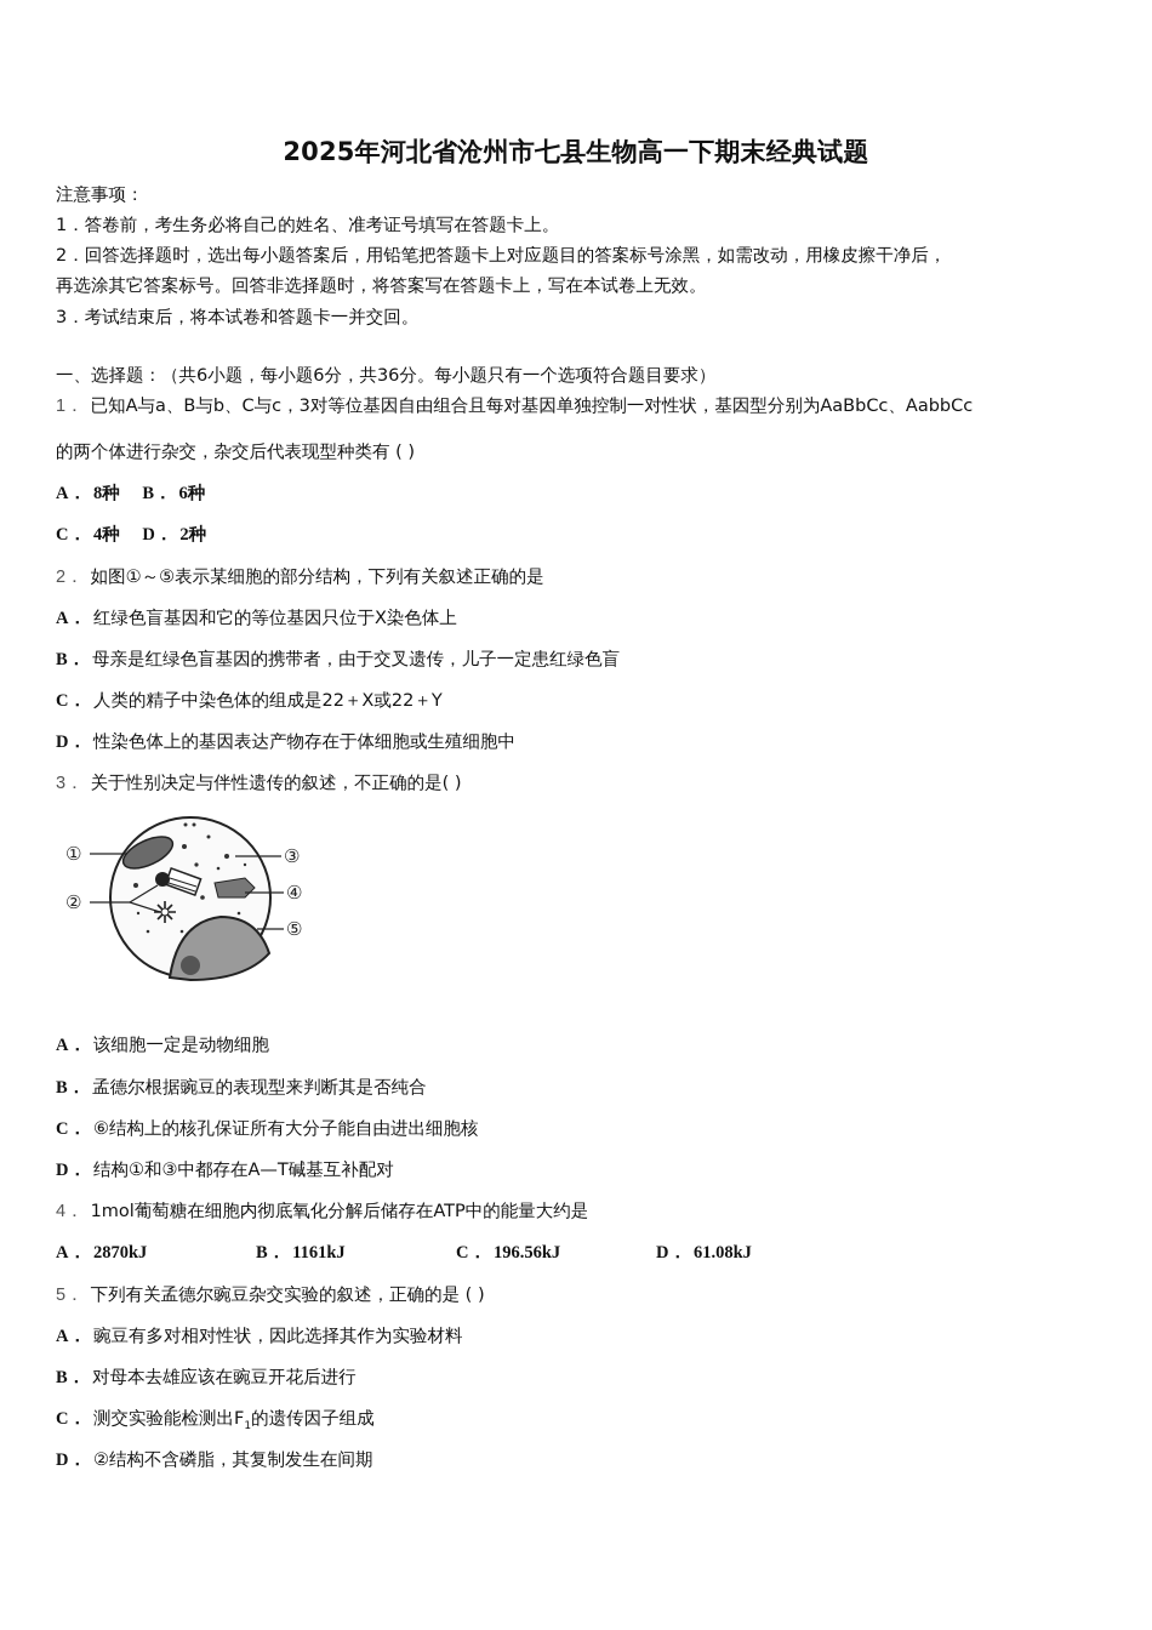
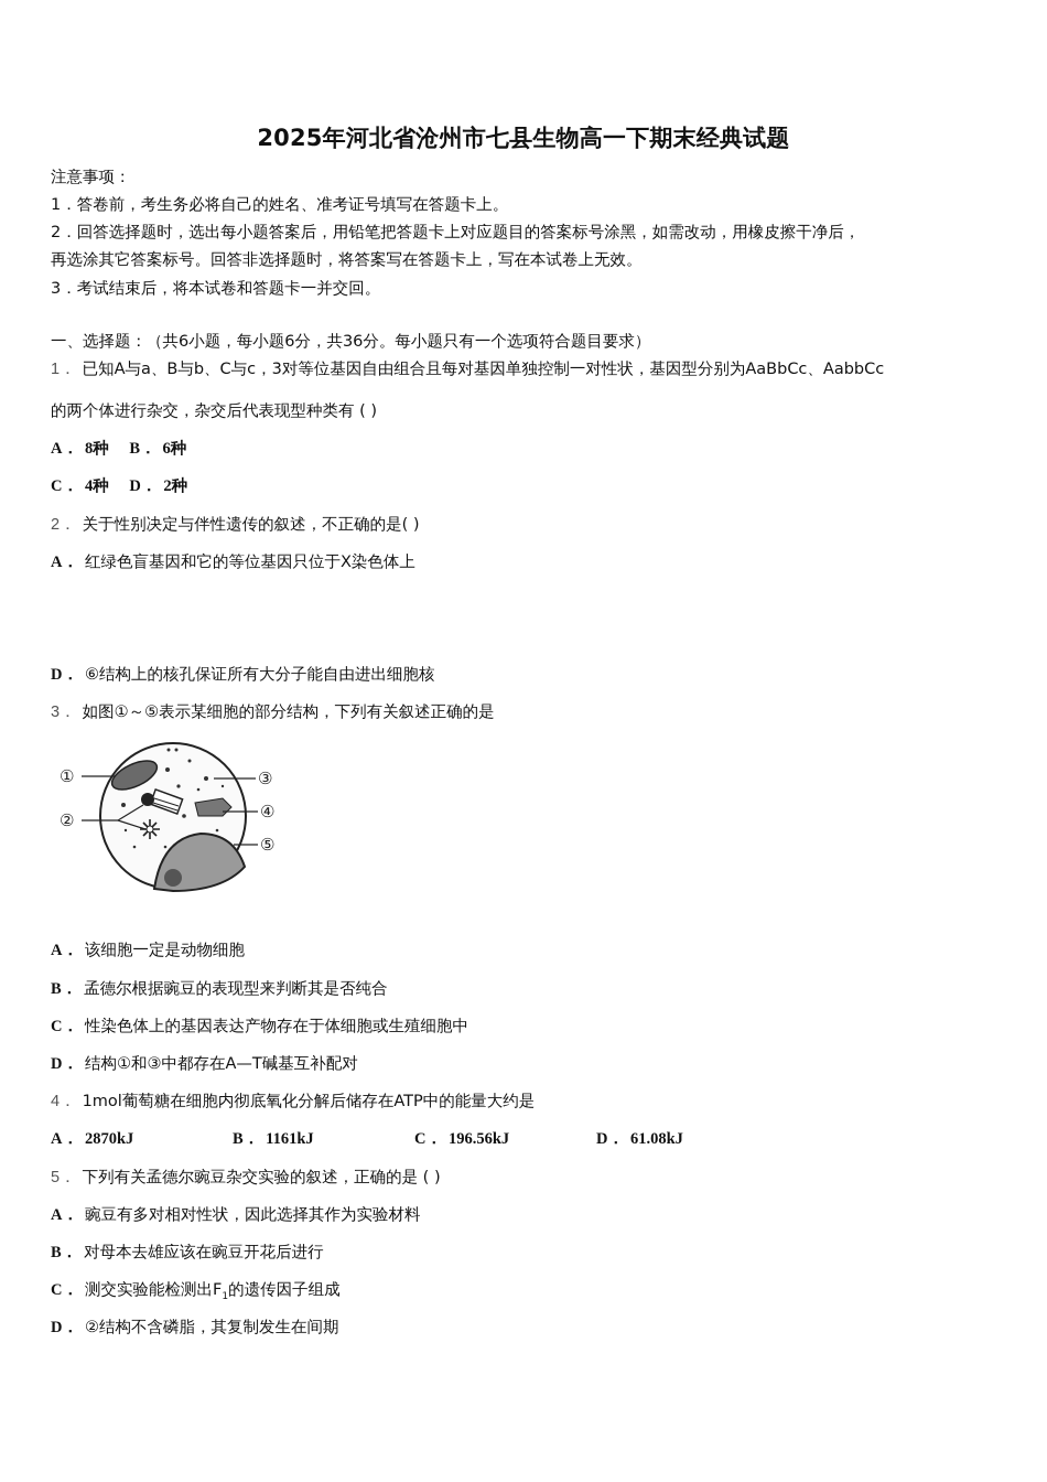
  2025年河北省沧州市七县生物高一下期末经典试题
  注意事项：
  1．答卷前，考生务必将自己的姓名、准考证号填写在答题卡上。
  2．回答选择题时，选出每小题答案后，用铅笔把答题卡上对应题目的答案标号涂黑，如需改动，用橡皮擦干净后，
  再选涂其它答案标号。回答非选择题时，将答案写在答题卡上，写在本试卷上无效。
  3．考试结束后，将本试卷和答题卡一并交回。
  一、选择题：（共6小题，每小题6分，共36分。每小题只有一个选项符合题目要求）
  1． 已知A与a、B与b、C与c，3对等位基因自由组合且每对基因单独控制一对性状，基因型分别为AaBbCc、AabbCc
  的两个体进行杂交，杂交后代表现型种类有 ( )
  A． 8种 B． 6种
  C． 4种 D． 2种
- 2． 如图①～⑤表示某细胞的部分结构，下列有关叙述正确的是
+ 2． 关于性别决定与伴性遗传的叙述，不正确的是( )
  A． 红绿色盲基因和它的等位基因只位于X染色体上
- B． 母亲是红绿色盲基因的携带者，由于交叉遗传，儿子一定患红绿色盲
- C． 人类的精子中染色体的组成是22＋X或22＋Y
- D． 性染色体上的基因表达产物存在于体细胞或生殖细胞中
+ D． ⑥结构上的核孔保证所有大分子能自由进出细胞核
- 3． 关于性别决定与伴性遗传的叙述，不正确的是( )
+ 3． 如图①～⑤表示某细胞的部分结构，下列有关叙述正确的是
  ①
  ②
  ③
  ④
  ⑤
  A． 该细胞一定是动物细胞
  B． 孟德尔根据豌豆的表现型来判断其是否纯合
- C． ⑥结构上的核孔保证所有大分子能自由进出细胞核
+ C． 性染色体上的基因表达产物存在于体细胞或生殖细胞中
  D． 结构①和③中都存在A—T碱基互补配对
  4． 1mol葡萄糖在细胞内彻底氧化分解后储存在ATP中的能量大约是
  A． 2870kJ B． 1161kJ C． 196.56kJ D． 61.08kJ
  5． 下列有关孟德尔豌豆杂交实验的叙述，正确的是 ( )
  A． 豌豆有多对相对性状，因此选择其作为实验材料
  B． 对母本去雄应该在豌豆开花后进行
  C． 测交实验能检测出F1的遗传因子组成
  D． ②结构不含磷脂，其复制发生在间期
